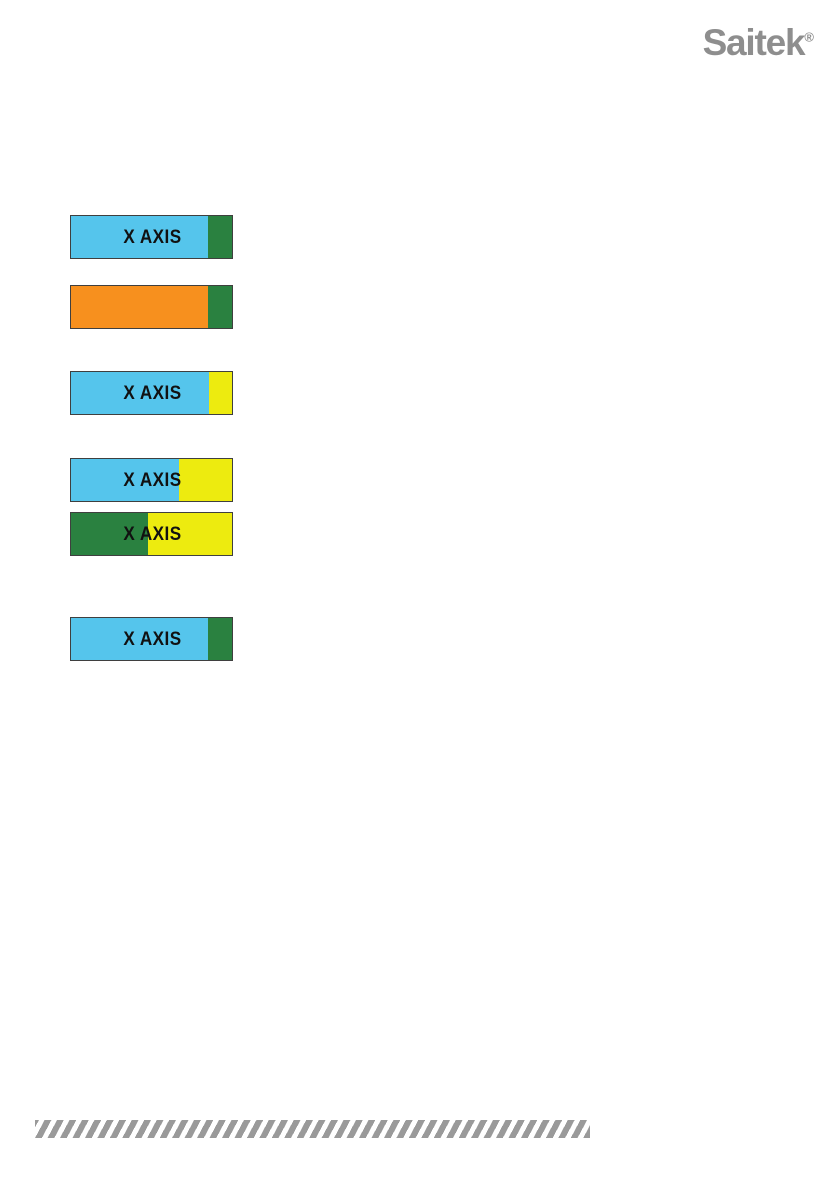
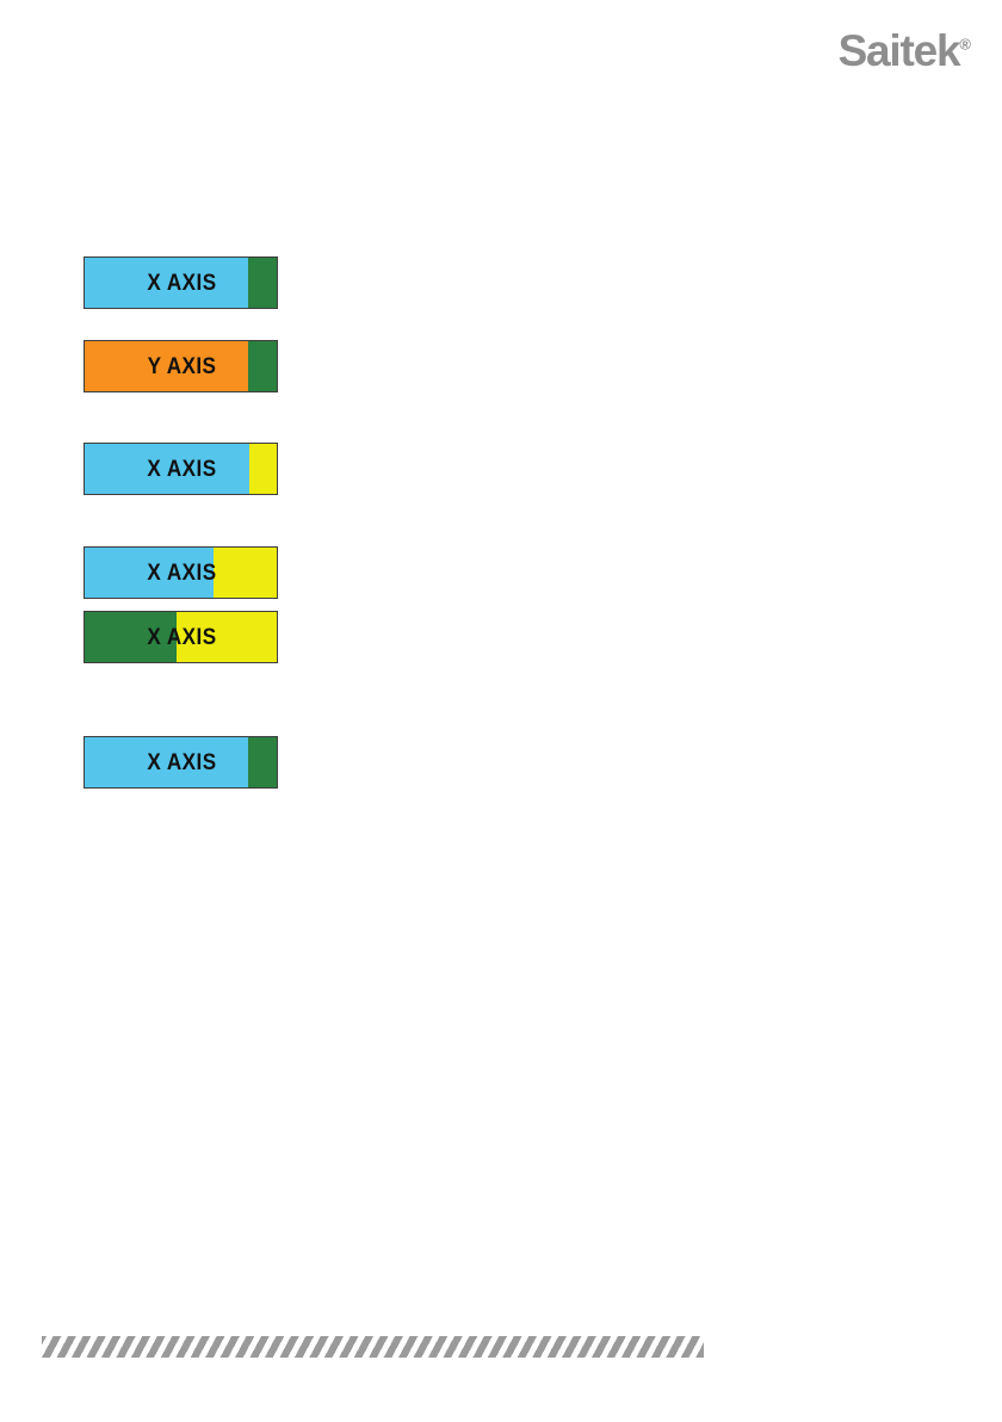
  Saitek®
  X AXIS
+ Y AXIS
  X AXIS
  X AXIS
  X AXIS
  X AXIS
